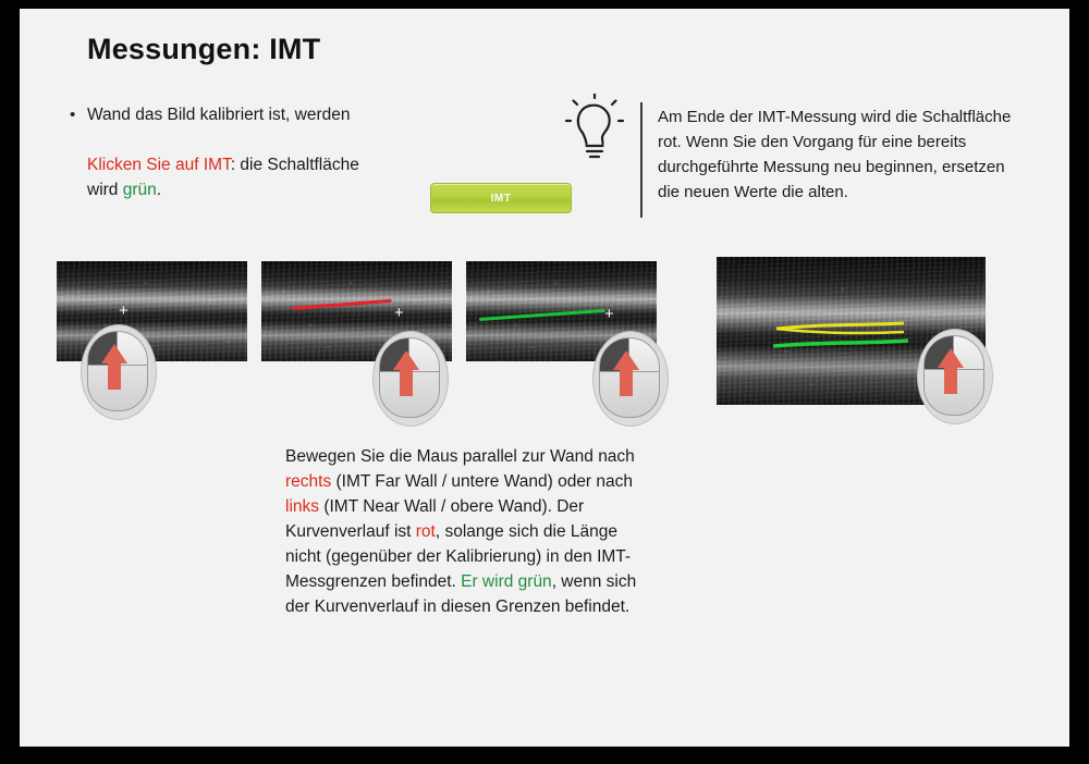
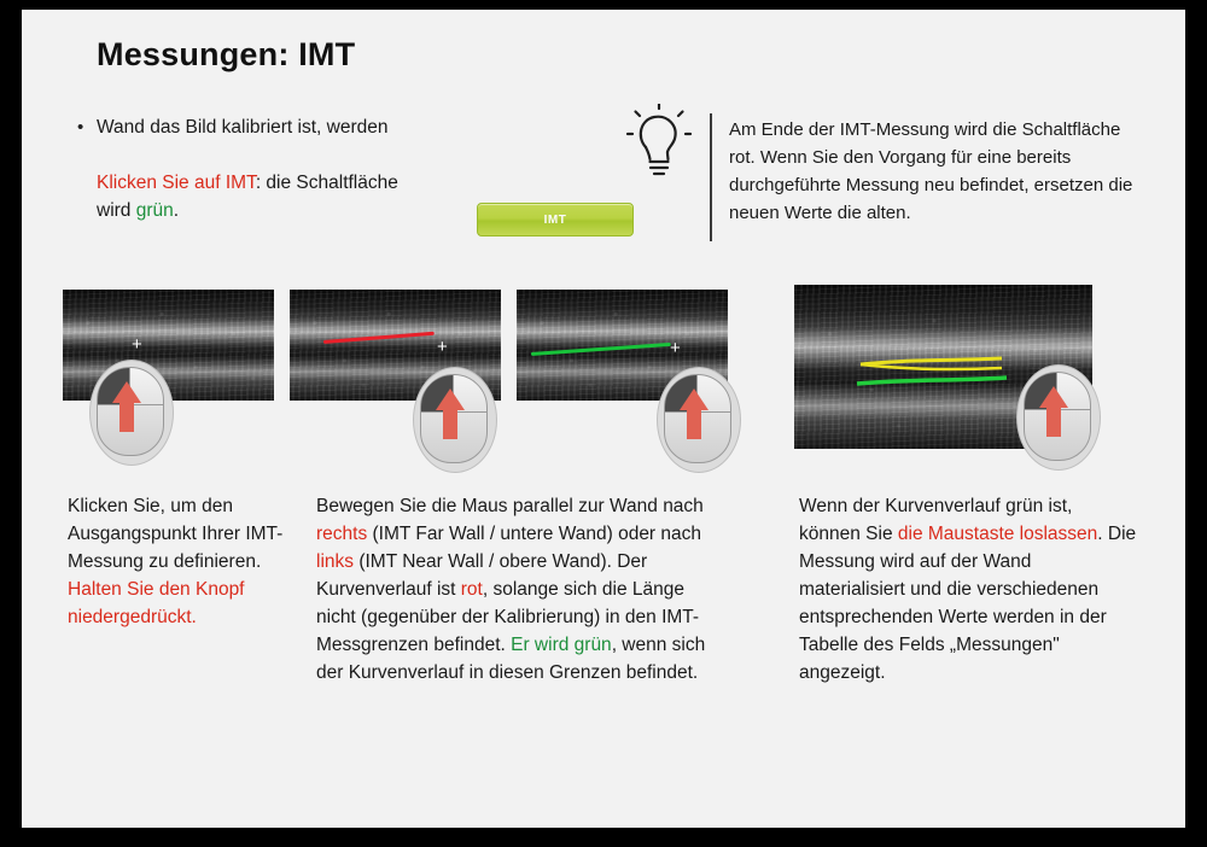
  Messungen: IMT
  •
  Wand das Bild kalibriert ist, werden
  Klicken Sie auf IMT: die Schaltfläche
  wird grün.
  IMT
- Am Ende der IMT-Messung wird die Schaltfläche rot. Wenn Sie den Vorgang für eine bereits durchgeführte Messung neu beginnen, ersetzen die neuen Werte die alten.
+ Am Ende der IMT-Messung wird die Schaltfläche rot. Wenn Sie den Vorgang für eine bereits durchgeführte Messung neu befindet, ersetzen die neuen Werte die alten.
  +
  +
  +
+ Klicken Sie, um den Ausgangspunkt Ihrer IMT-Messung zu definieren. Halten Sie den Knopf niedergedrückt.
  Bewegen Sie die Maus parallel zur Wand nach rechts (IMT Far Wall / untere Wand) oder nach links (IMT Near Wall / obere Wand). Der Kurvenverlauf ist rot, solange sich die Länge nicht (gegenüber der Kalibrierung) in den IMT-Messgrenzen befindet. Er wird grün, wenn sich der Kurvenverlauf in diesen Grenzen befindet.
+ Wenn der Kurvenverlauf grün ist, können Sie die Maustaste loslassen. Die Messung wird auf der Wand materialisiert und die verschiedenen entsprechenden Werte werden in der Tabelle des Felds „Messungen" angezeigt.
